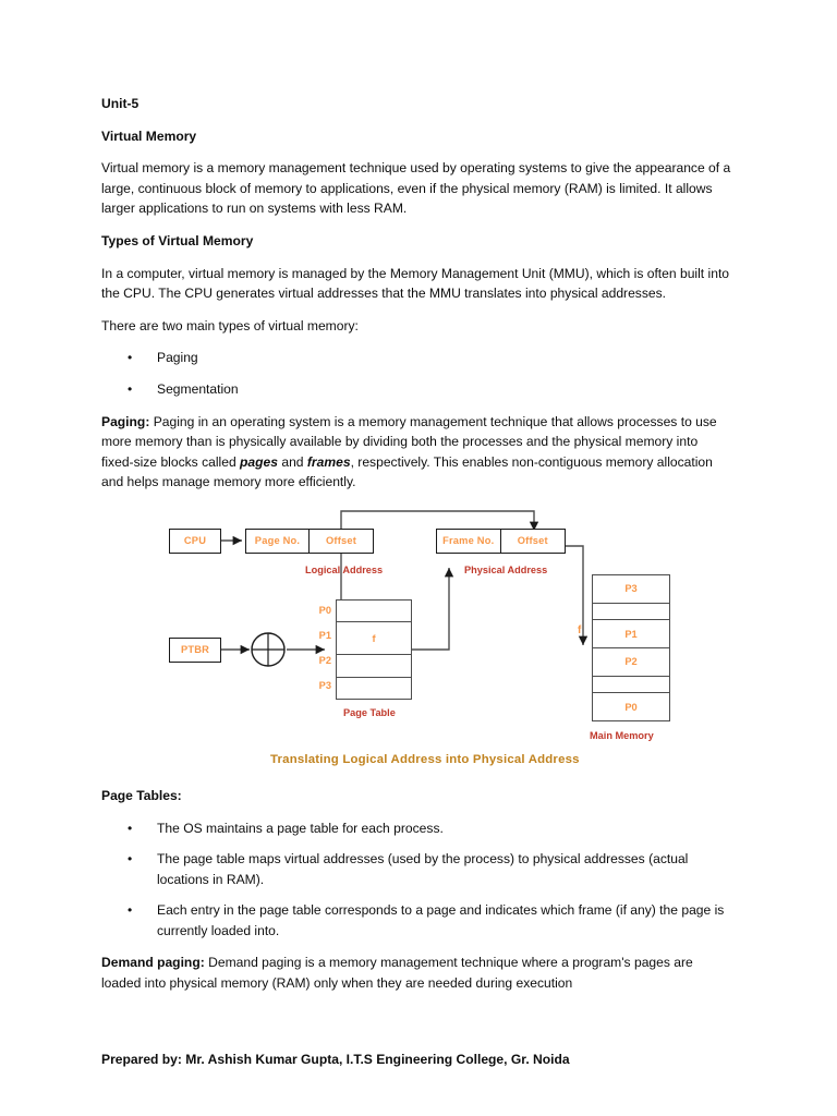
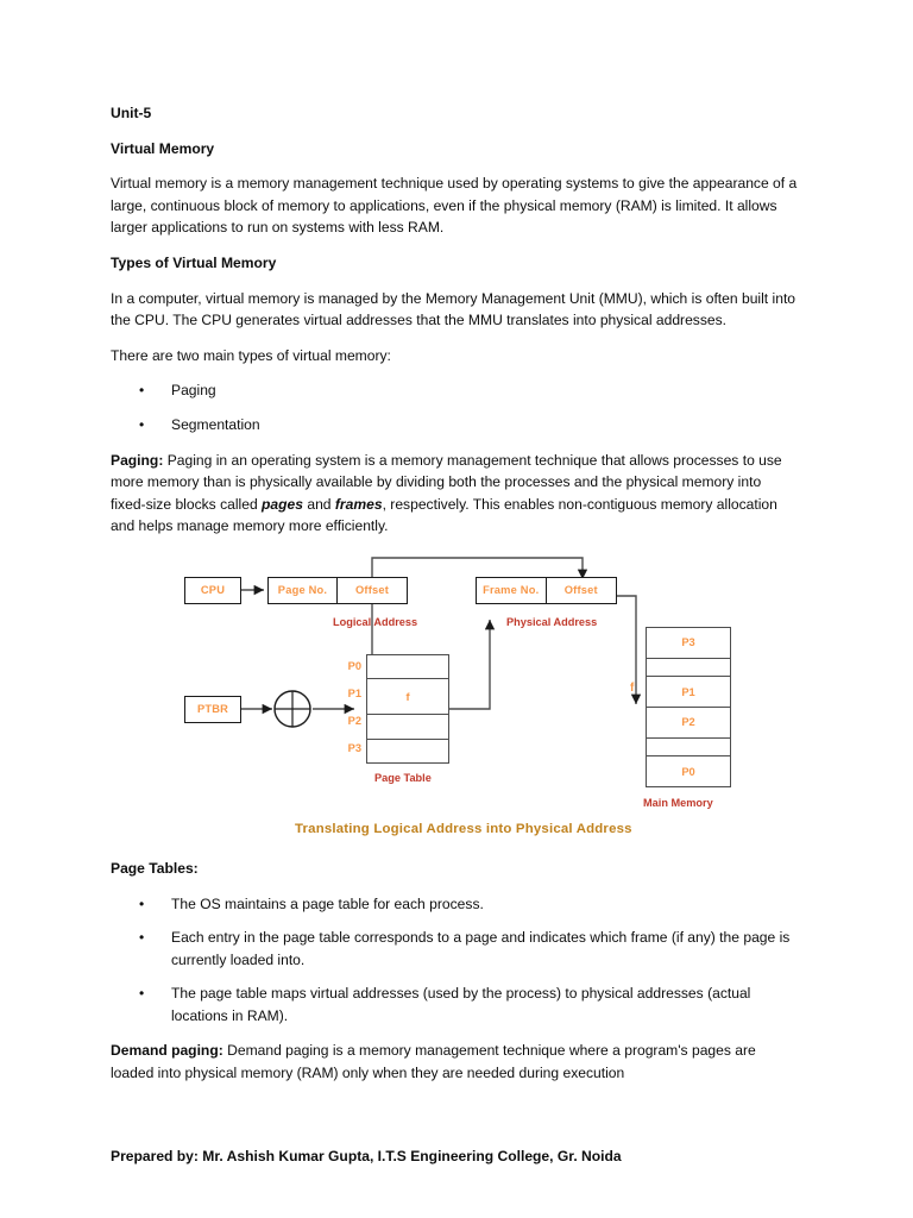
  Unit-5
  Virtual Memory
  Virtual memory is a memory management technique used by operating systems to give the appearance of a large, continuous block of memory to applications, even if the physical memory (RAM) is limited. It allows larger applications to run on systems with less RAM.
  Types of Virtual Memory
  In a computer, virtual memory is managed by the Memory Management Unit (MMU), which is often built into the CPU. The CPU generates virtual addresses that the MMU translates into physical addresses.
  There are two main types of virtual memory:
  •
  Paging
  •
  Segmentation
  Paging: Paging in an operating system is a memory management technique that allows processes to use more memory than is physically available by dividing both the processes and the physical memory into fixed-size blocks called pages and frames, respectively. This enables non-contiguous memory allocation and helps manage memory more efficiently.
  CPU
  PTBR
  Page No.
  Offset
  Logical Address
  Frame No.
  Offset
  Physical Address
  f
  P0
  P1
  P2
  P3
  Page Table
  P3
  P1
  P2
  P0
  f
  Main Memory
  Translating Logical Address into Physical Address
  Page Tables:
  •
  The OS maintains a page table for each process.
  •
- The page table maps virtual addresses (used by the process) to physical addresses (actual locations in RAM).
+ Each entry in the page table corresponds to a page and indicates which frame (if any) the page is currently loaded into.
  •
- Each entry in the page table corresponds to a page and indicates which frame (if any) the page is currently loaded into.
+ The page table maps virtual addresses (used by the process) to physical addresses (actual locations in RAM).
  Demand paging: Demand paging is a memory management technique where a program's pages are loaded into physical memory (RAM) only when they are needed during execution
  Prepared by: Mr. Ashish Kumar Gupta, I.T.S Engineering College, Gr. Noida
